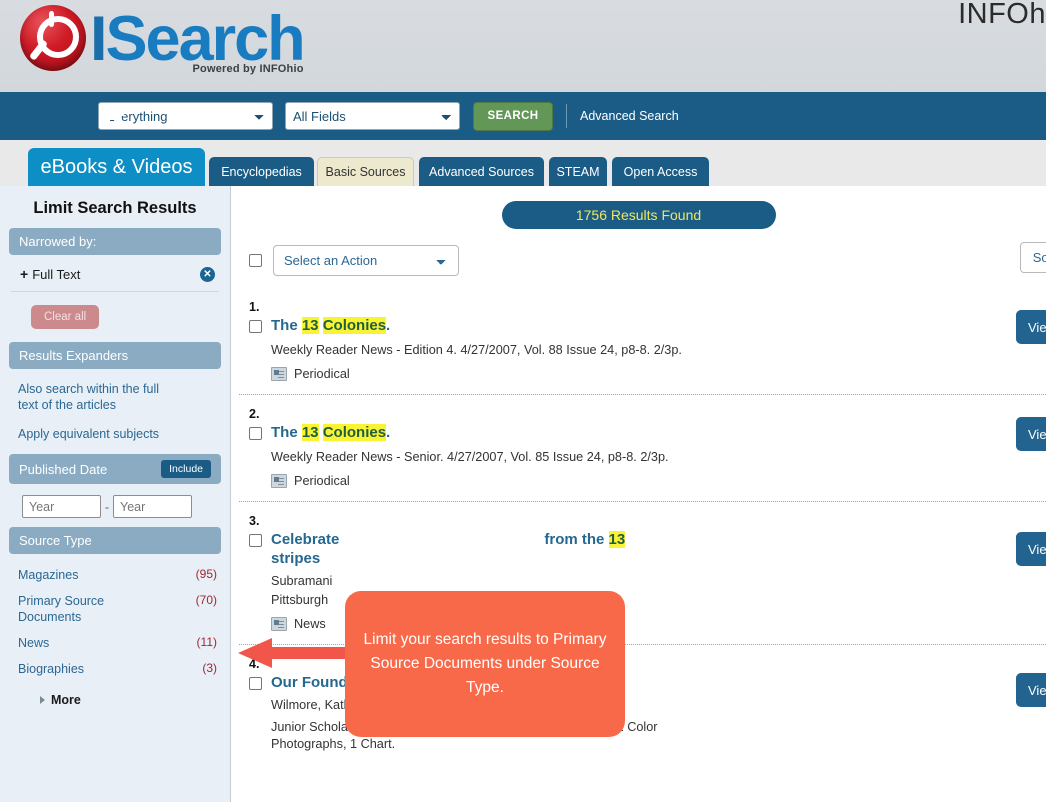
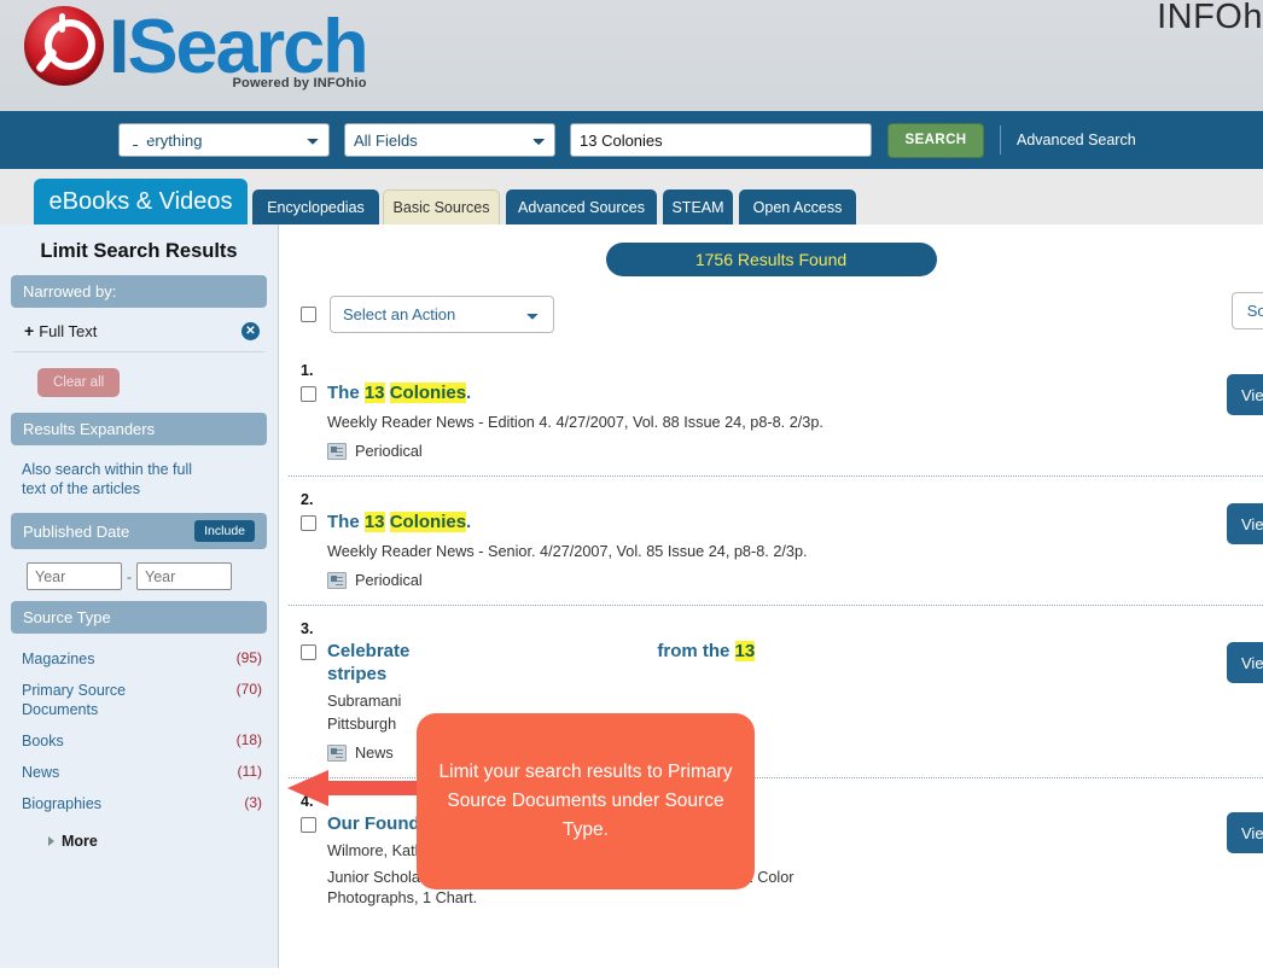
  ISearch
  Powered by INFOhio
  INFOh
  rything
  All Fields
+ 13 Colonies
  SEARCH
  Advanced Search
  eBooks & Videos
  Encyclopedias
  Basic Sources
  Advanced Sources
  STEAM
  Open Access
  Limit Search Results
  Narrowed by:
  + Full Text
  ✕
  Clear all
  Results Expanders
  Also search within the full text of the articles
- Apply equivalent subjects
  Published Date
  Include
  Year
  -
  Year
  Source Type
  Magazines
  (95)
  Primary Source Documents
  (70)
+ Books
+ (18)
  News
  (11)
  Biographies
  (3)
  More
  1756 Results Found
  Select an Action
  1.
  The 13 Colonies.
  Weekly Reader News - Edition 4. 4/27/2007, Vol. 88 Issue 24, p8-8. 2/3p.
  Periodical
  Vie
  2.
  The 13 Colonies.
  Weekly Reader News - Senior. 4/27/2007, Vol. 85 Issue 24, p8-8. 2/3p.
  Periodical
  Vie
  3.
  Celebrate from the 13
  stripes
  Subramani
  Pittsburgh
  News
  Vie
  4.
  Wilmore, Kat
  Vie
  Limit your search results to Primary Source Documents under Source Type.
